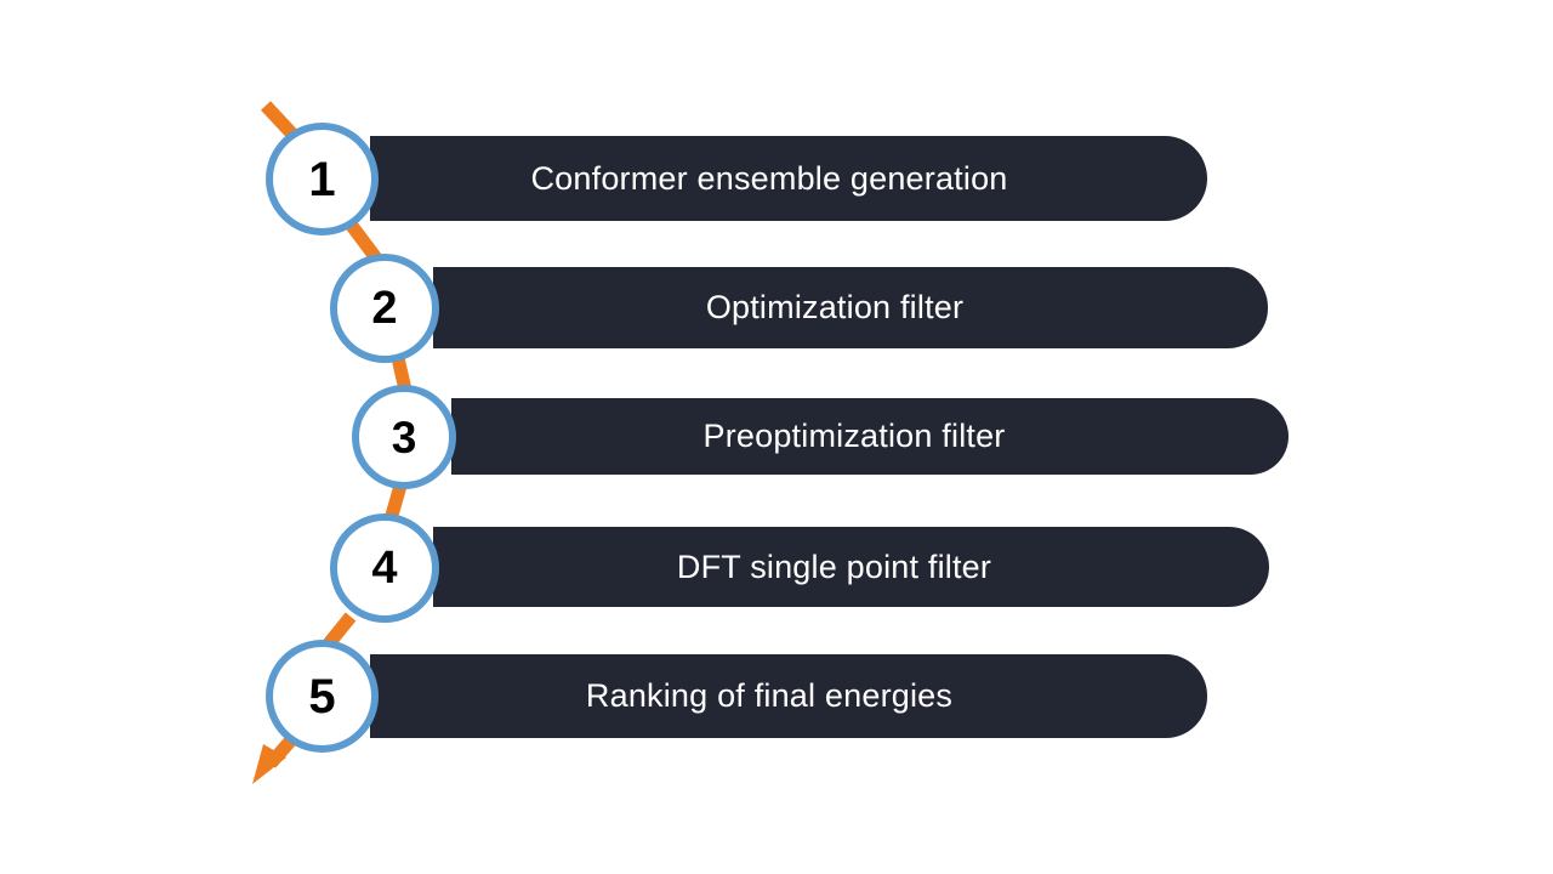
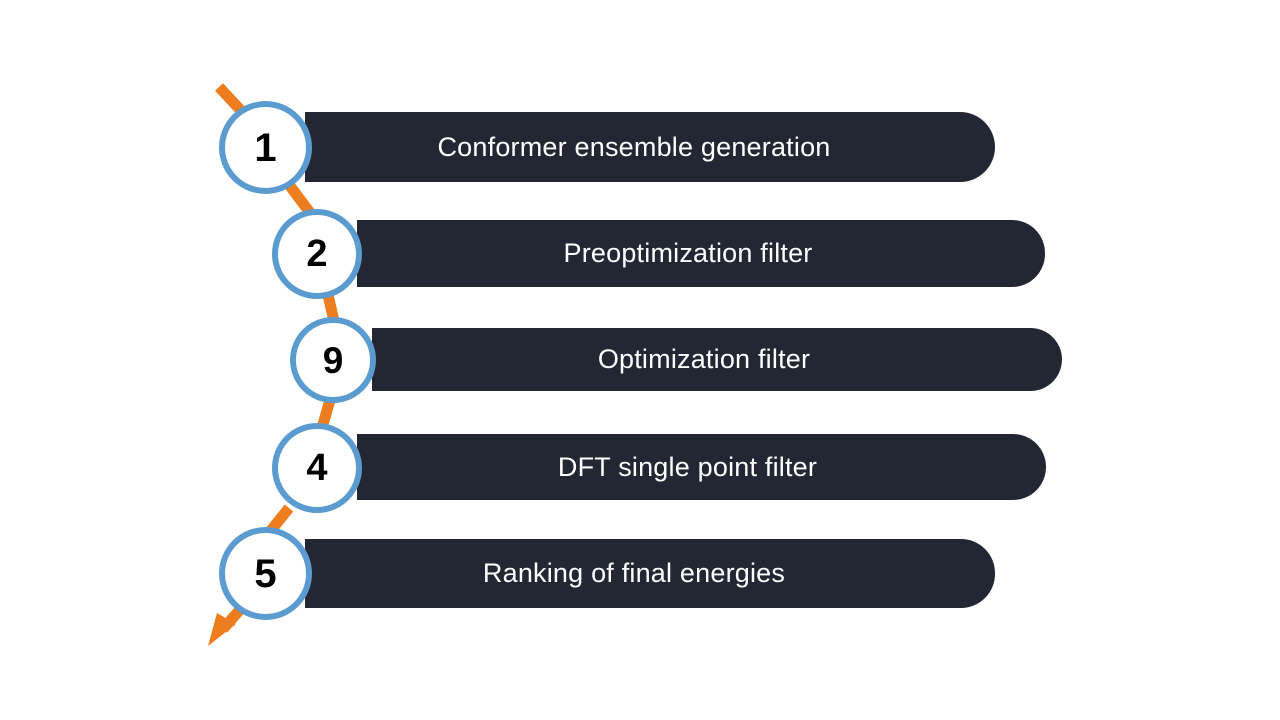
  Conformer ensemble generation
  1
- Optimization filter
+ Preoptimization filter
  2
- Preoptimization filter
+ Optimization filter
- 3
+ 9
  DFT single point filter
  4
  Ranking of final energies
  5
